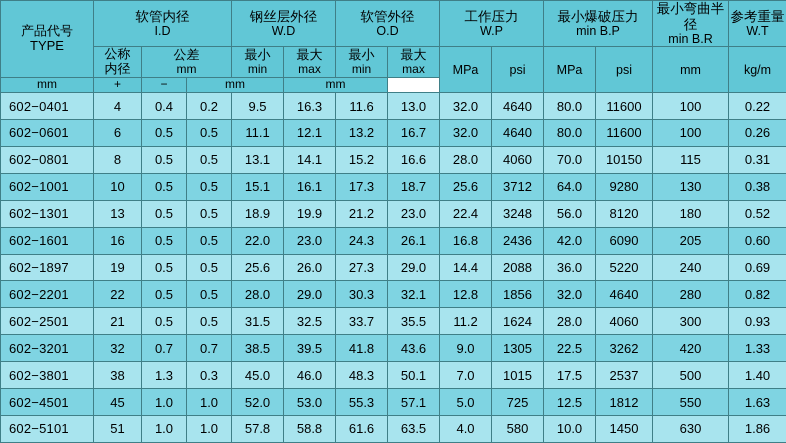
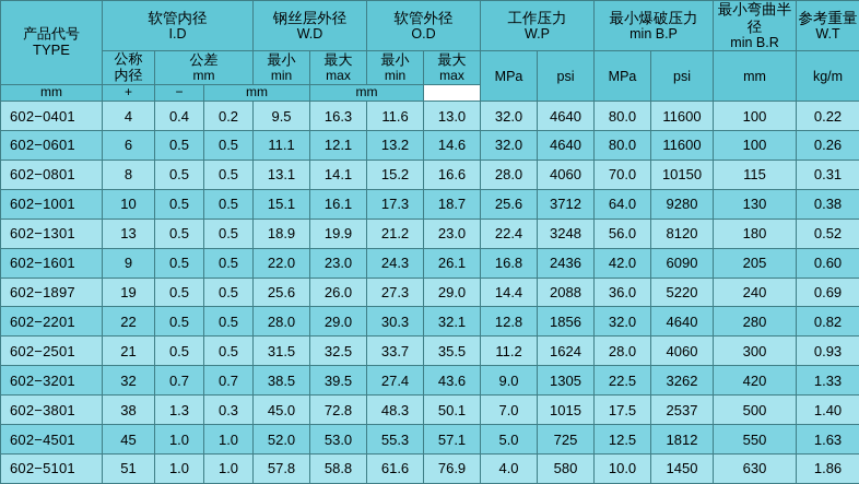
  产品代号 TYPE	软管内径 I.D	钢丝层外径 W.D	软管外径 O.D	工作压力 W.P	最小爆破压力 min B.P	最小弯曲半径 min B.R	参考重量 W.T
  公称 内径	公差 mm	最小 min	最大 max	最小 min	最大 max	MPa	psi	MPa	psi	mm	kg/m
  mm	+	−	mm	mm
  602−0401	4	0.4	0.2	9.5	16.3	11.6	13.0	32.0	4640	80.0	11600	100	0.22
- 602−0601	6	0.5	0.5	11.1	12.1	13.2	16.7	32.0	4640	80.0	11600	100	0.26
+ 602−0601	6	0.5	0.5	11.1	12.1	13.2	14.6	32.0	4640	80.0	11600	100	0.26
  602−0801	8	0.5	0.5	13.1	14.1	15.2	16.6	28.0	4060	70.0	10150	115	0.31
  602−1001	10	0.5	0.5	15.1	16.1	17.3	18.7	25.6	3712	64.0	9280	130	0.38
  602−1301	13	0.5	0.5	18.9	19.9	21.2	23.0	22.4	3248	56.0	8120	180	0.52
- 602−1601	16	0.5	0.5	22.0	23.0	24.3	26.1	16.8	2436	42.0	6090	205	0.60
+ 602−1601	9	0.5	0.5	22.0	23.0	24.3	26.1	16.8	2436	42.0	6090	205	0.60
  602−1897	19	0.5	0.5	25.6	26.0	27.3	29.0	14.4	2088	36.0	5220	240	0.69
  602−2201	22	0.5	0.5	28.0	29.0	30.3	32.1	12.8	1856	32.0	4640	280	0.82
  602−2501	21	0.5	0.5	31.5	32.5	33.7	35.5	11.2	1624	28.0	4060	300	0.93
- 602−3201	32	0.7	0.7	38.5	39.5	41.8	43.6	9.0	1305	22.5	3262	420	1.33
+ 602−3201	32	0.7	0.7	38.5	39.5	27.4	43.6	9.0	1305	22.5	3262	420	1.33
- 602−3801	38	1.3	0.3	45.0	46.0	48.3	50.1	7.0	1015	17.5	2537	500	1.40
+ 602−3801	38	1.3	0.3	45.0	72.8	48.3	50.1	7.0	1015	17.5	2537	500	1.40
  602−4501	45	1.0	1.0	52.0	53.0	55.3	57.1	5.0	725	12.5	1812	550	1.63
- 602−5101	51	1.0	1.0	57.8	58.8	61.6	63.5	4.0	580	10.0	1450	630	1.86
+ 602−5101	51	1.0	1.0	57.8	58.8	61.6	76.9	4.0	580	10.0	1450	630	1.86
